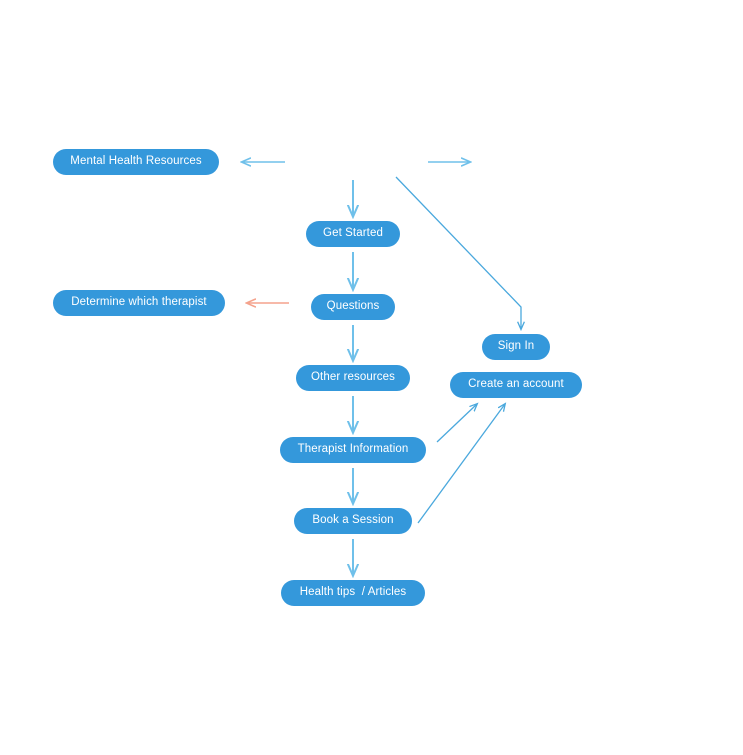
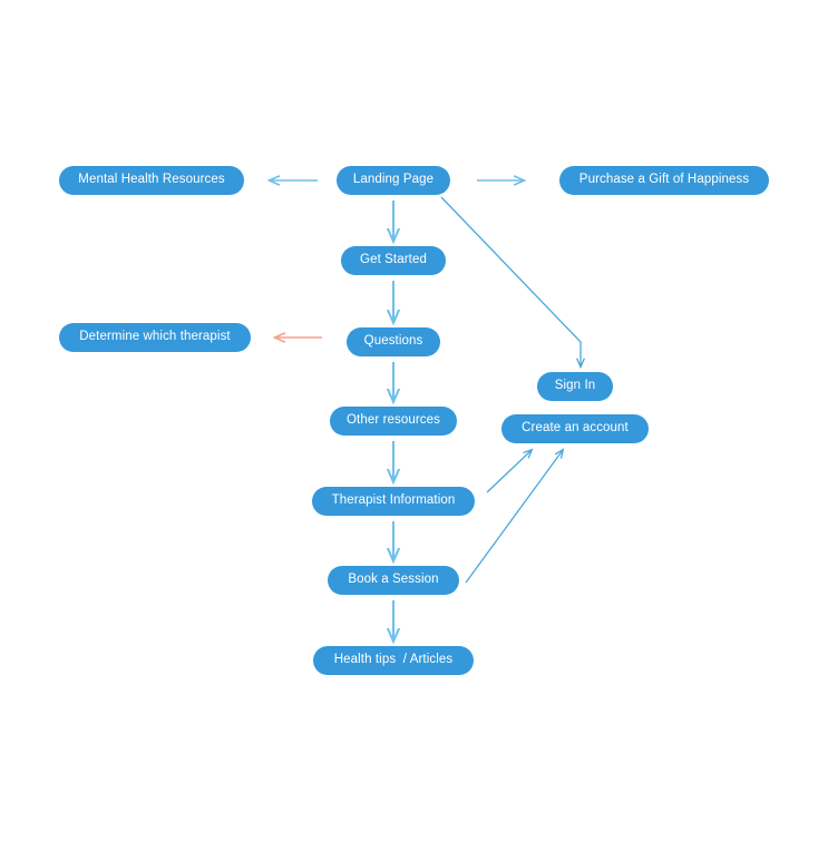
  Mental Health Resources
+ Landing Page
+ Purchase a Gift of Happiness
  Get Started
  Determine which therapist
  Questions
  Sign In
  Other resources
  Create an account
  Therapist Information
  Book a Session
  Health tips / Articles
